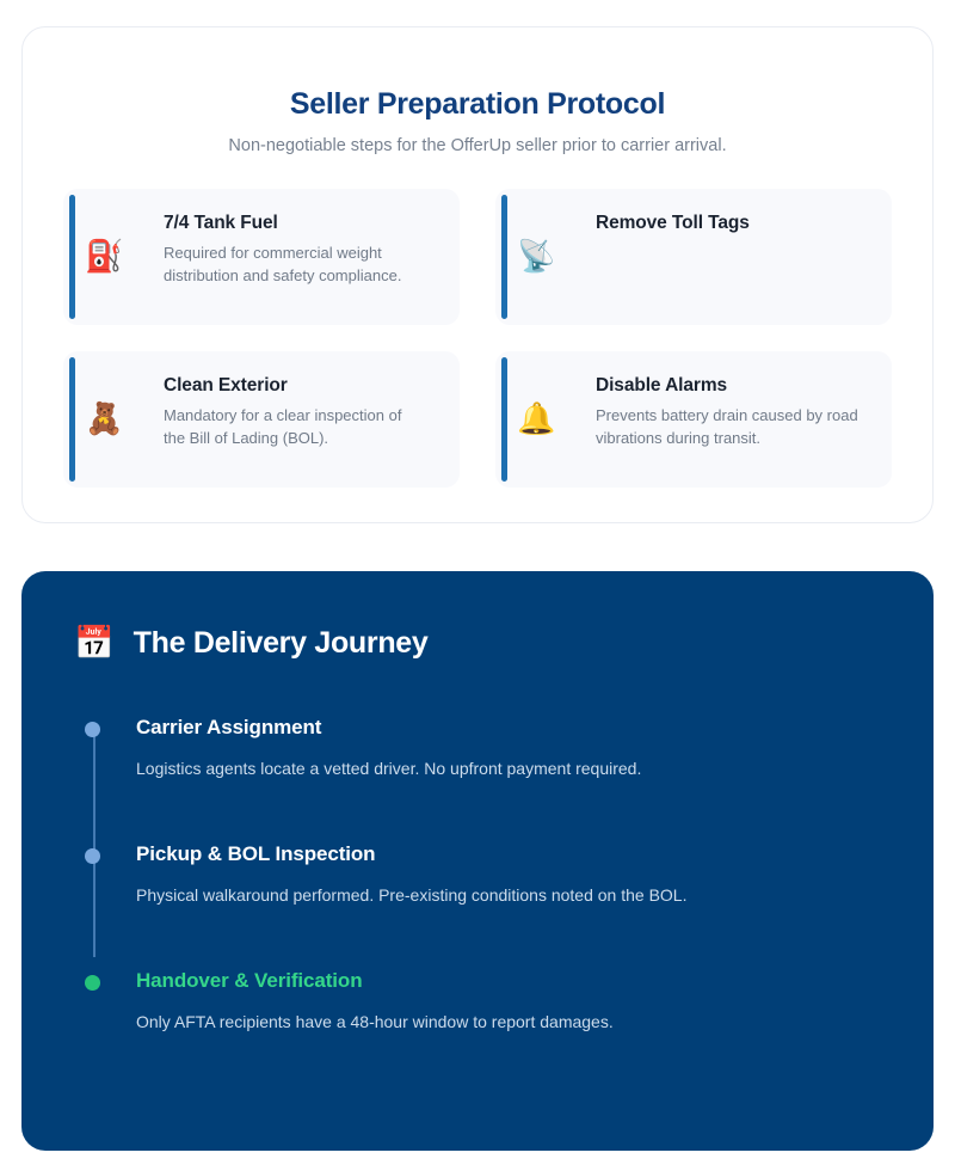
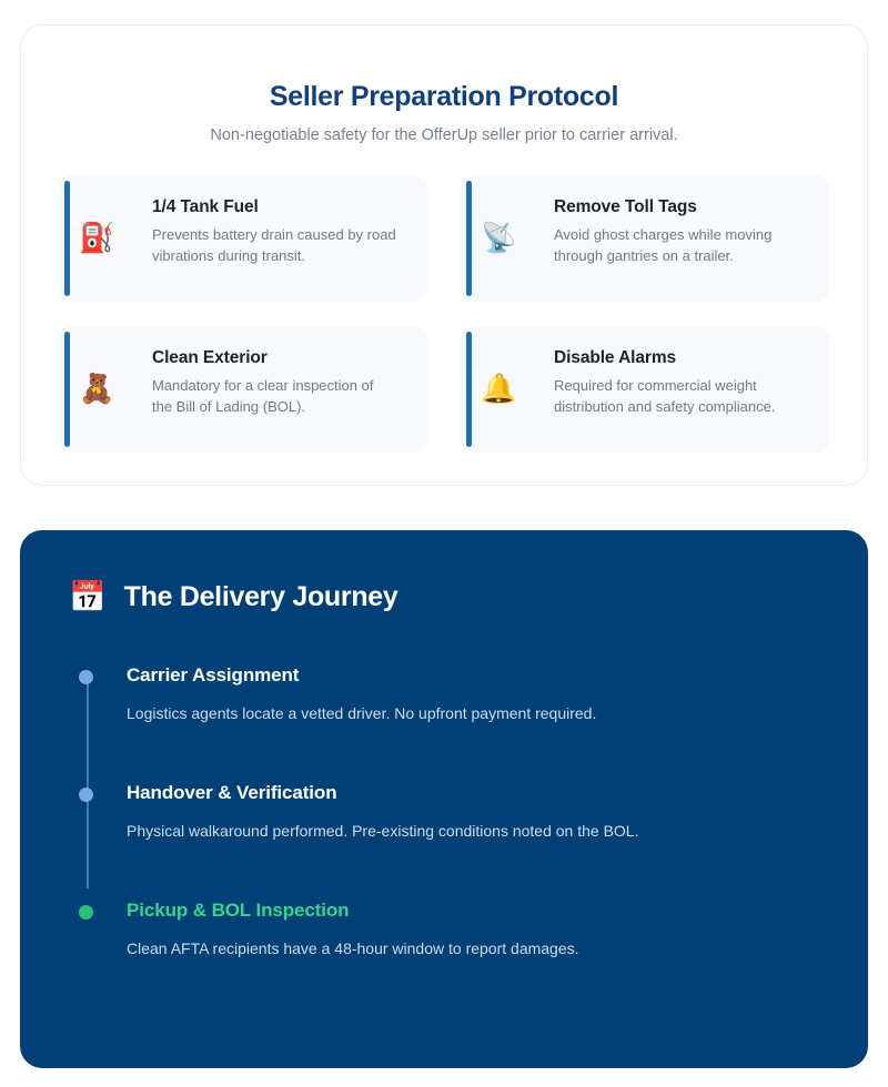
  Seller Preparation Protocol
- Non-negotiable steps for the OfferUp seller prior to carrier arrival.
+ Non-negotiable safety for the OfferUp seller prior to carrier arrival.
  ⛽
- 7/4 Tank Fuel
+ 1/4 Tank Fuel
- Required for commercial weight distribution and safety compliance.
+ Prevents battery drain caused by road vibrations during transit.
  📡
  Remove Toll Tags
+ Avoid ghost charges while moving through gantries on a trailer.
  🧸
  Clean Exterior
  Mandatory for a clear inspection of the Bill of Lading (BOL).
  🔔
  Disable Alarms
- Prevents battery drain caused by road vibrations during transit.
+ Required for commercial weight distribution and safety compliance.
  📅
  The Delivery Journey
  Carrier Assignment
  Logistics agents locate a vetted driver. No upfront payment required.
- Pickup & BOL Inspection
+ Handover & Verification
  Physical walkaround performed. Pre-existing conditions noted on the BOL.
- Handover & Verification
+ Pickup & BOL Inspection
- Only AFTA recipients have a 48-hour window to report damages.
+ Clean AFTA recipients have a 48-hour window to report damages.
